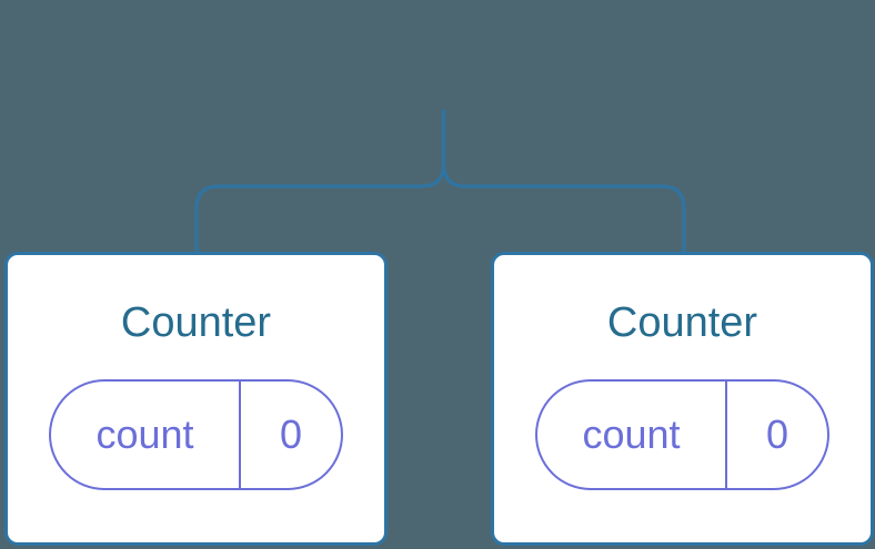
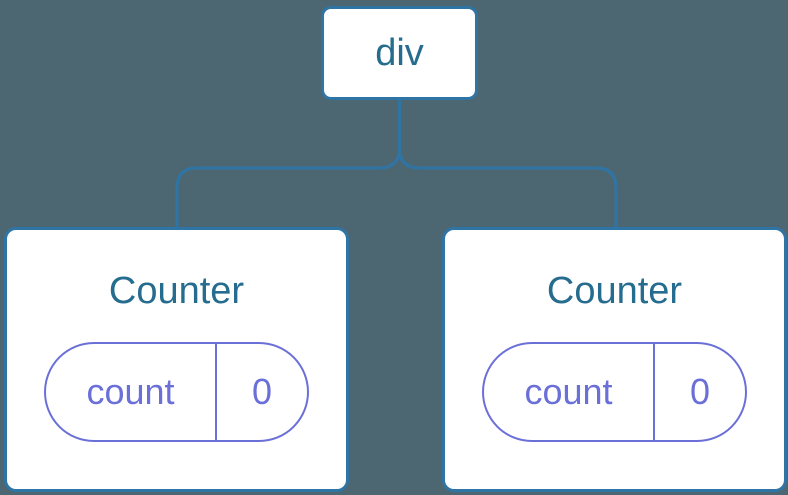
+ div
  Counter
  count
  0
  Counter
  count
  0
